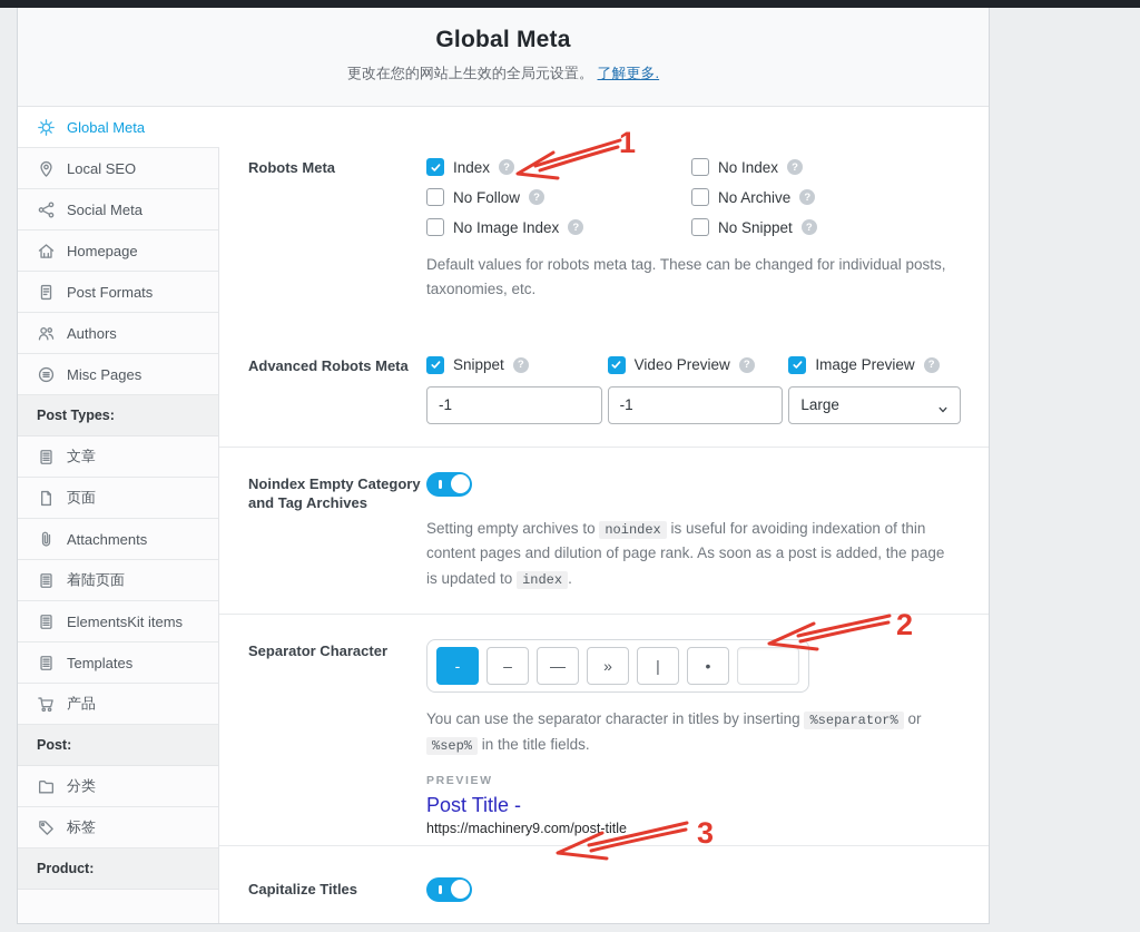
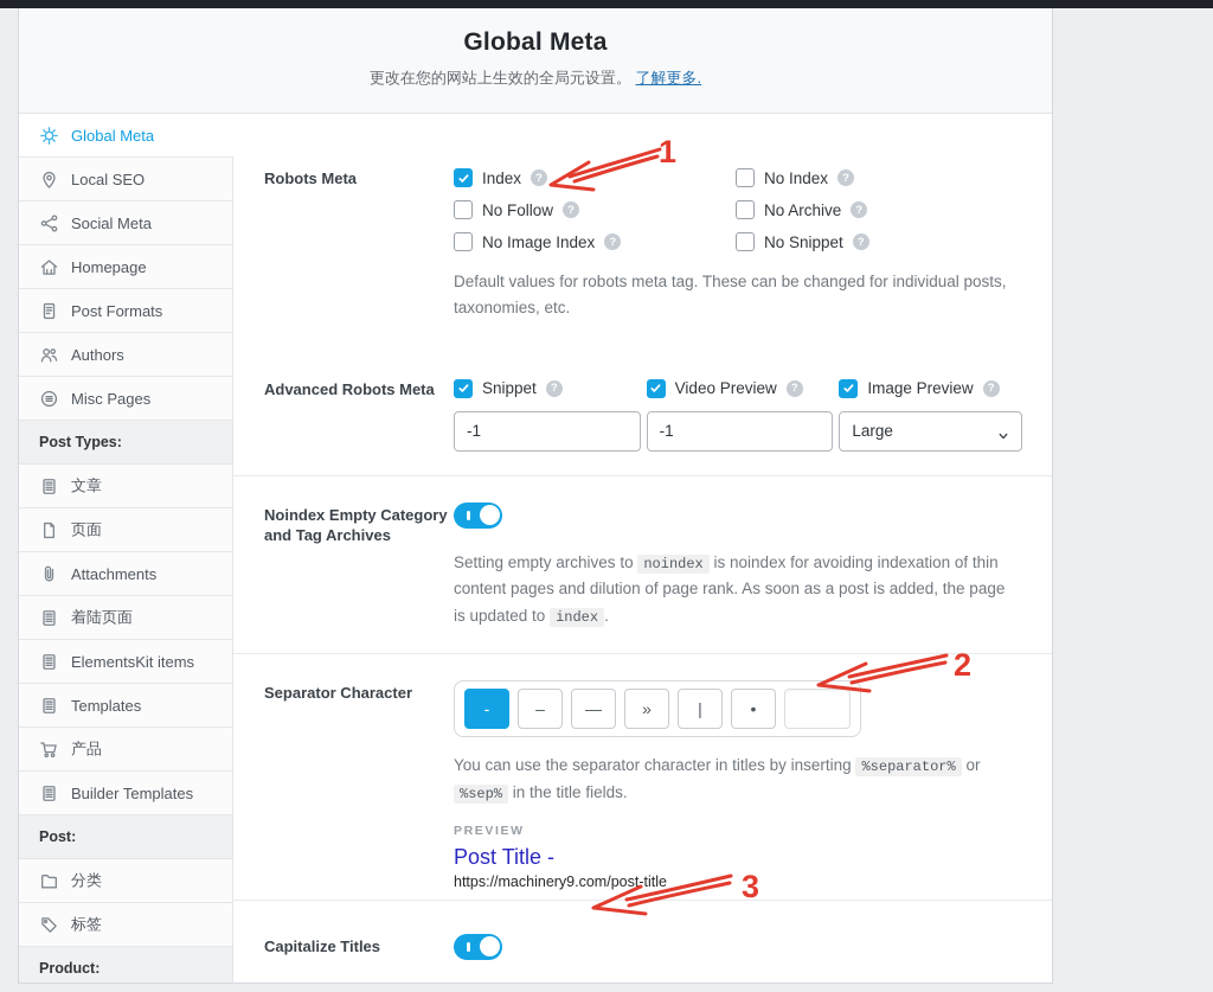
  Global Meta
  更改在您的网站上生效的全局元设置。 了解更多.
  Global Meta
  Local SEO
  Social Meta
  Homepage
  Post Formats
  Authors
  Misc Pages
  Post Types:
  文章
  页面
  Attachments
  着陆页面
  ElementsKit items
  Templates
  产品
+ Builder Templates
  Post:
  分类
  标签
  Product:
  Robots Meta
  Index
  ?
  No Index
  ?
  No Follow
  ?
  No Archive
  ?
  No Image Index
  ?
  No Snippet
  ?
  Default values for robots meta tag. These can be changed for individual posts, taxonomies, etc.
  Advanced Robots Meta
  Snippet
  ?
  -1
  Video Preview
  ?
  -1
  Image Preview
  ?
  Large
  Noindex Empty Category and Tag Archives
- Setting empty archives to noindex is useful for avoiding indexation of thin content pages and dilution of page rank. As soon as a post is added, the page is updated to index .
+ Setting empty archives to noindex is noindex for avoiding indexation of thin content pages and dilution of page rank. As soon as a post is added, the page is updated to index .
  Separator Character
  -
  –
  —
  »
  |
  •
  You can use the separator character in titles by inserting %separator% or %sep% in the title fields.
  PREVIEW
  Post Title -
  https://machinery9.com/post-title
  Capitalize Titles
  1
  2
  3
